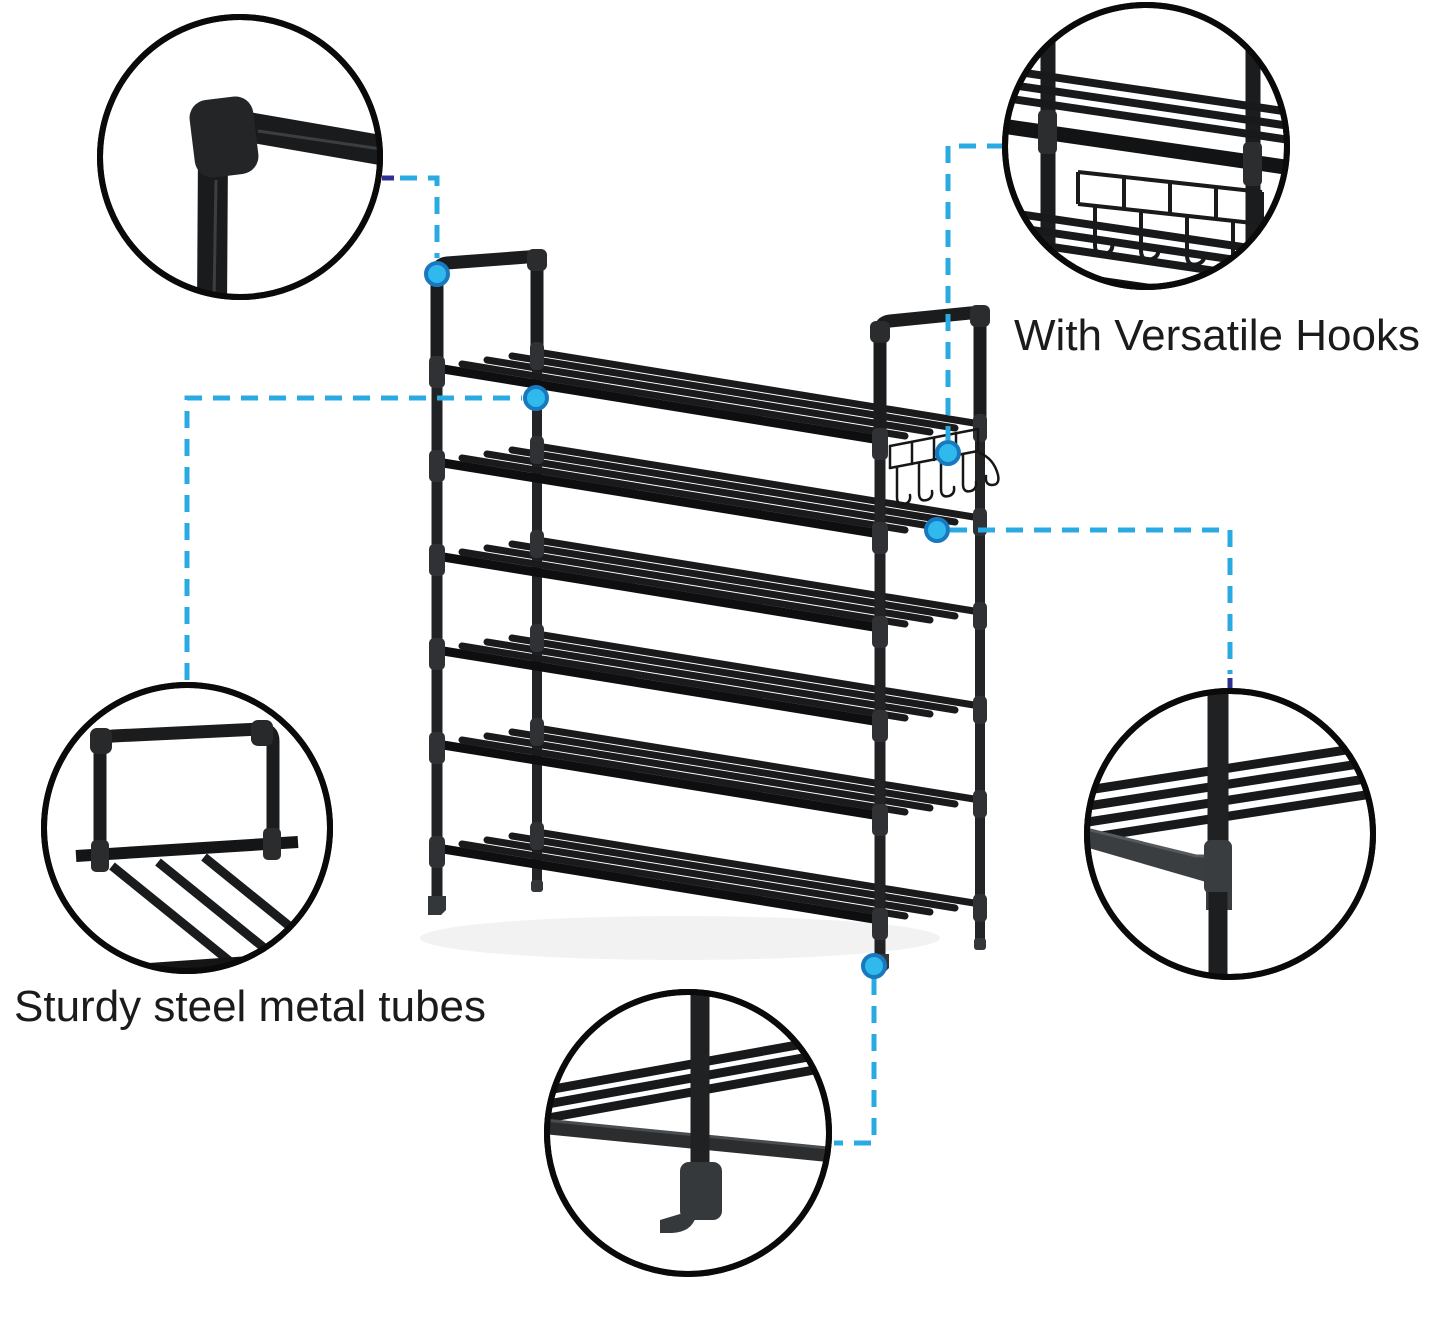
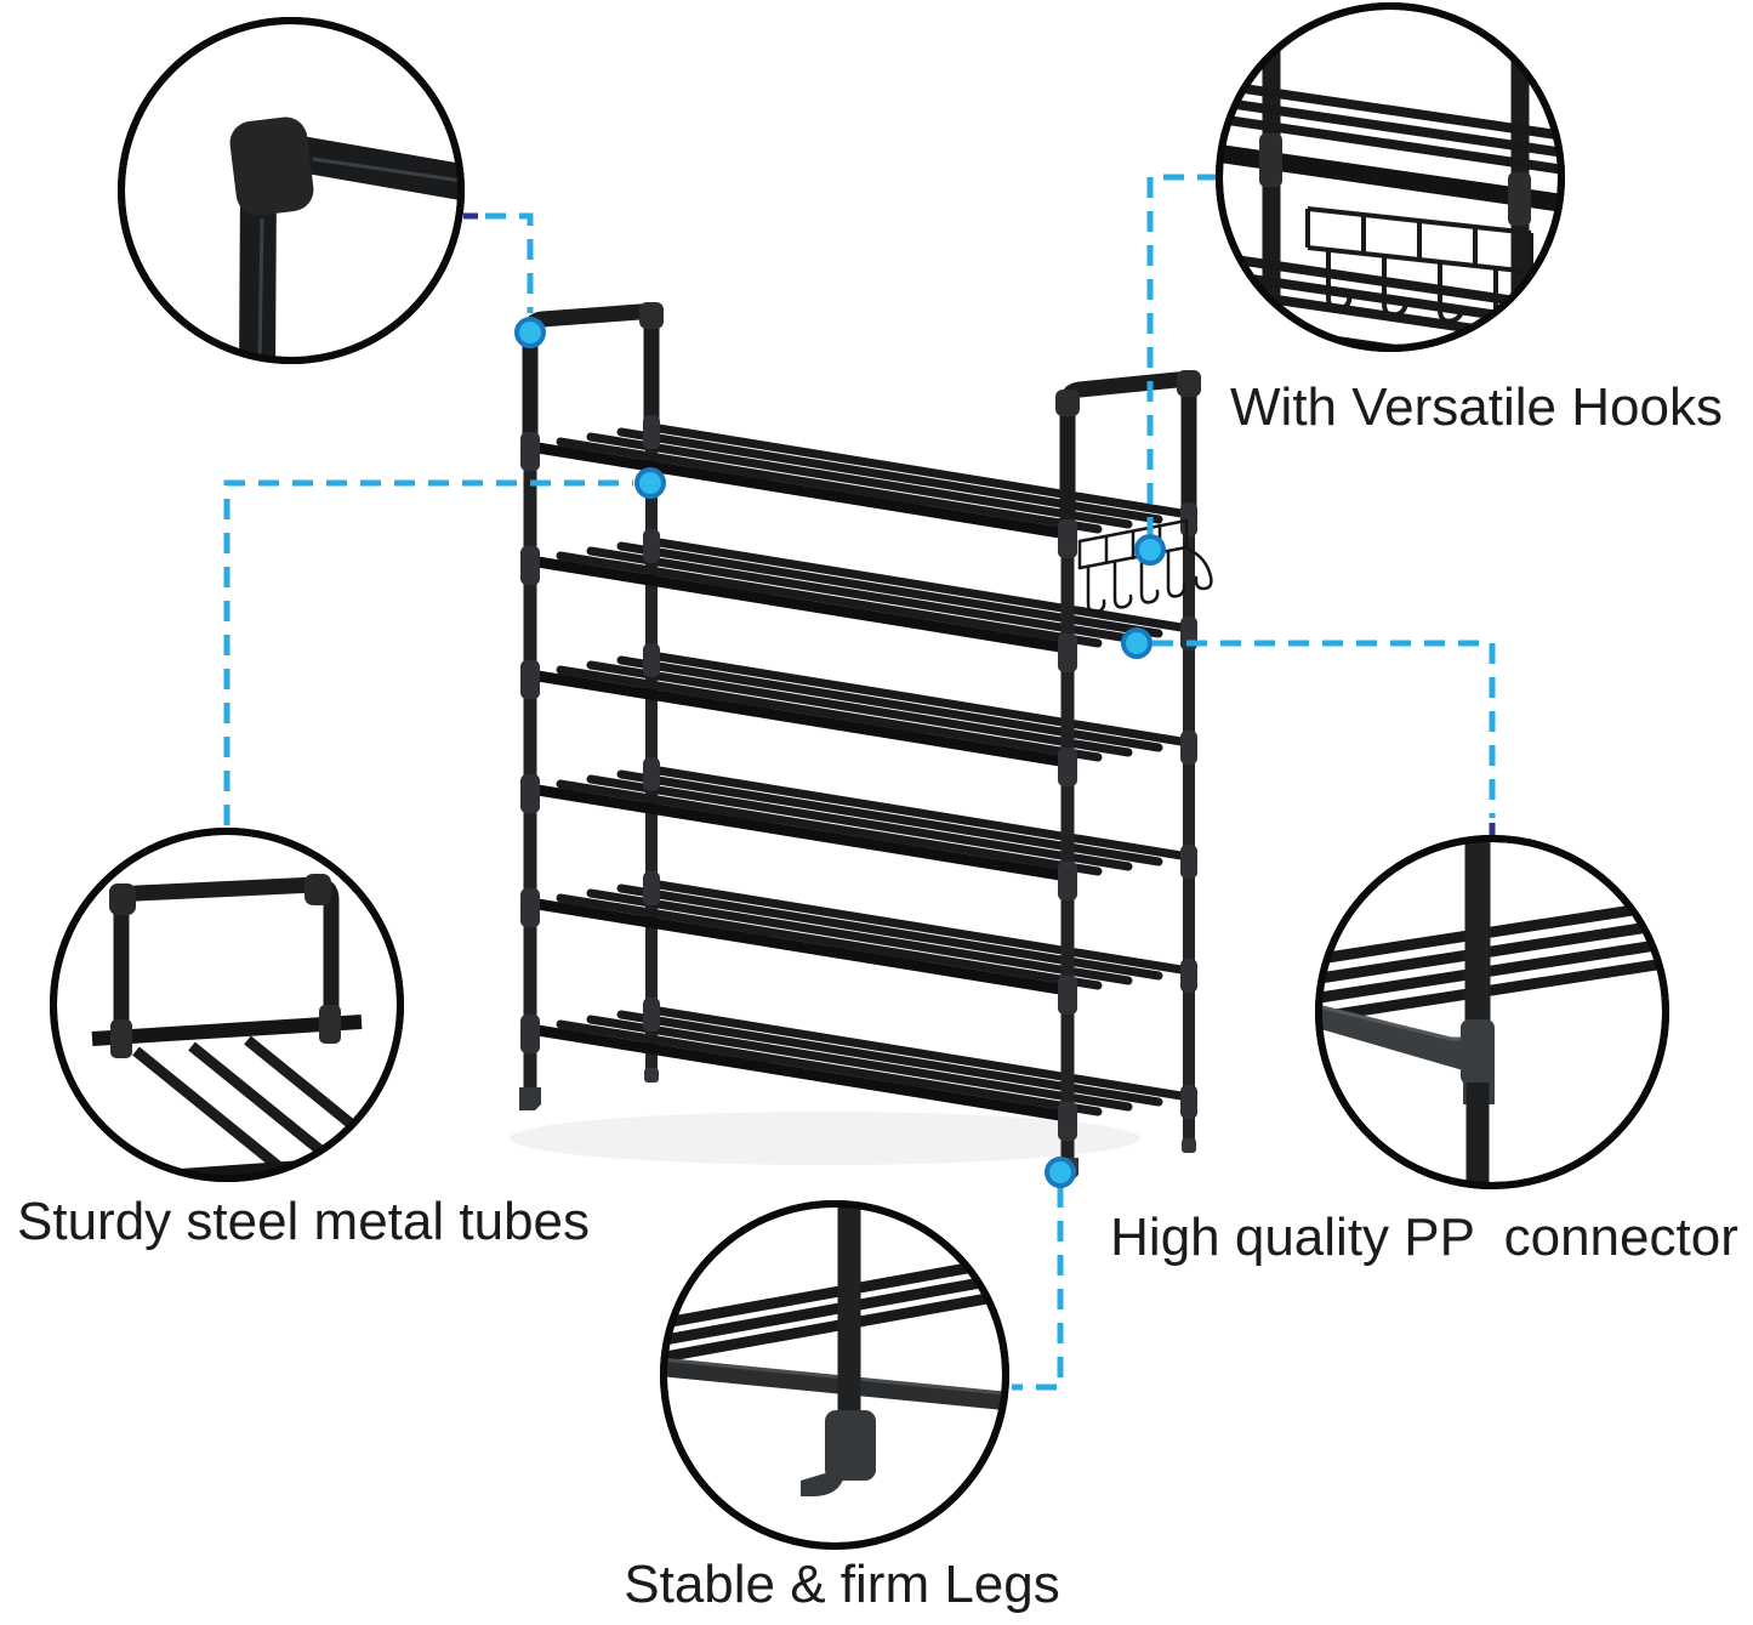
  With Versatile Hooks
  Sturdy steel metal tubes
+ High quality PP connector
+ Stable & firm Legs
